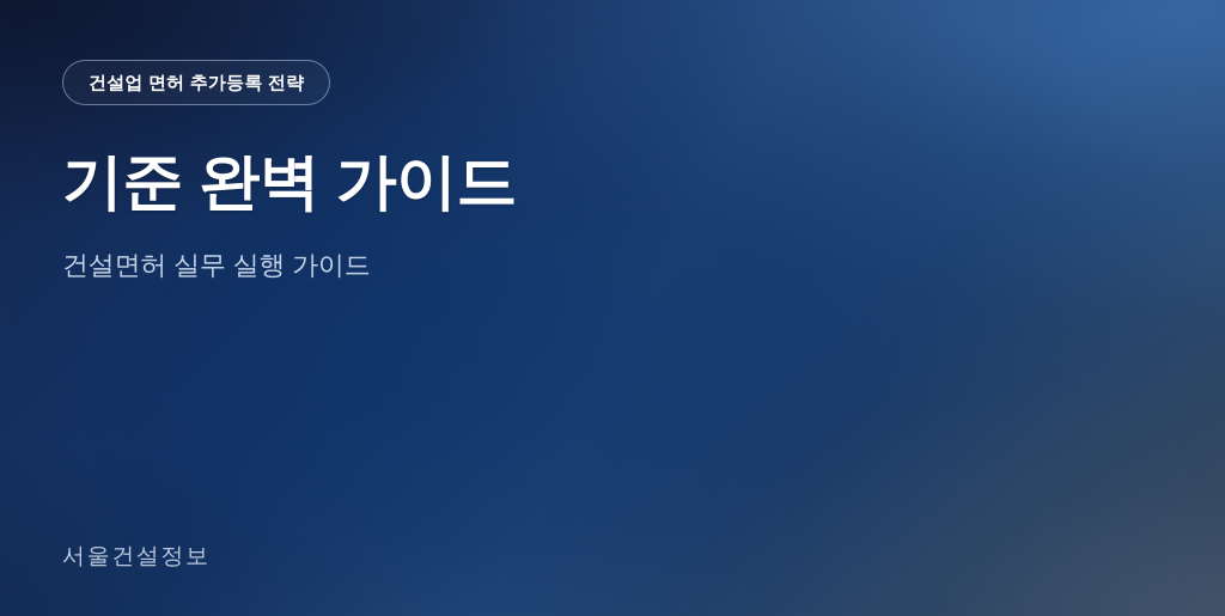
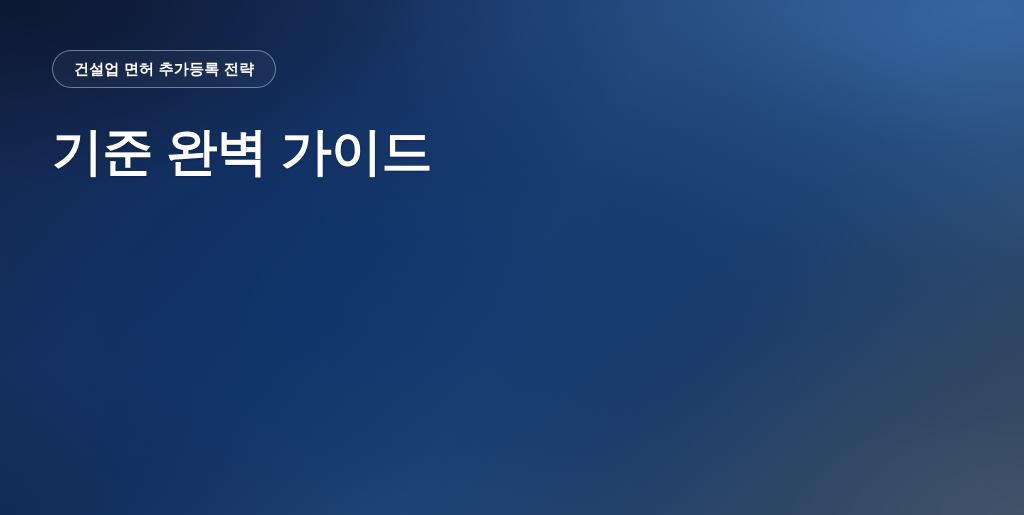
  건설업 면허 추가등록 전략
  기준 완벽 가이드
- 건설면허 실무 실행 가이드
- 서울건설정보
